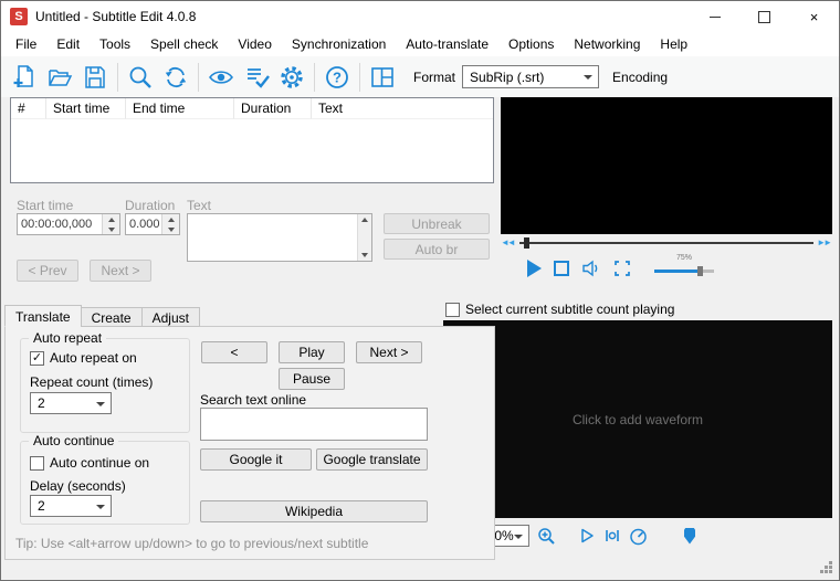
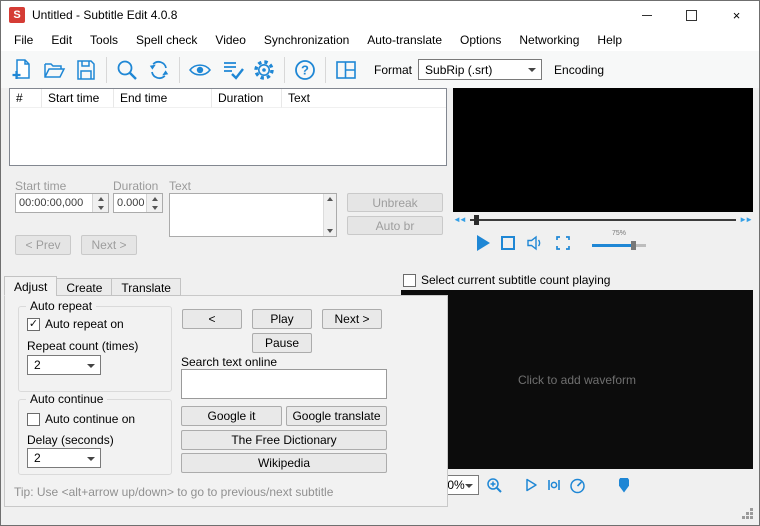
  S
  Untitled - Subtitle Edit 4.0.8
  ×
  File
  Edit
  Tools
  Spell check
  Video
  Synchronization
  Auto-translate
  Options
  Networking
  Help
  ?
  Format
  SubRip (.srt)
  Encoding
  #
  Start time
  End time
  Duration
  Text
  ◄◄
  ►►
  Start time
  Duration
  Text
  00:00:00,000
  0.000
  Unbreak
  Auto br
  < Prev
  Next >
- Translate
+ Adjust
  Create
- Adjust
+ Translate
  Auto repeat
  ✓
  Auto repeat on
  Repeat count (times)
  2
  Auto continue
  Auto continue on
  Delay (seconds)
  2
  <
  Play
  Next >
  Pause
  Search text online
  Google it
  Google translate
+ The Free Dictionary
  Wikipedia
  Tip: Use <alt+arrow up/down> to go to previous/next subtitle
  Select current subtitle count playing
  Click to add waveform
